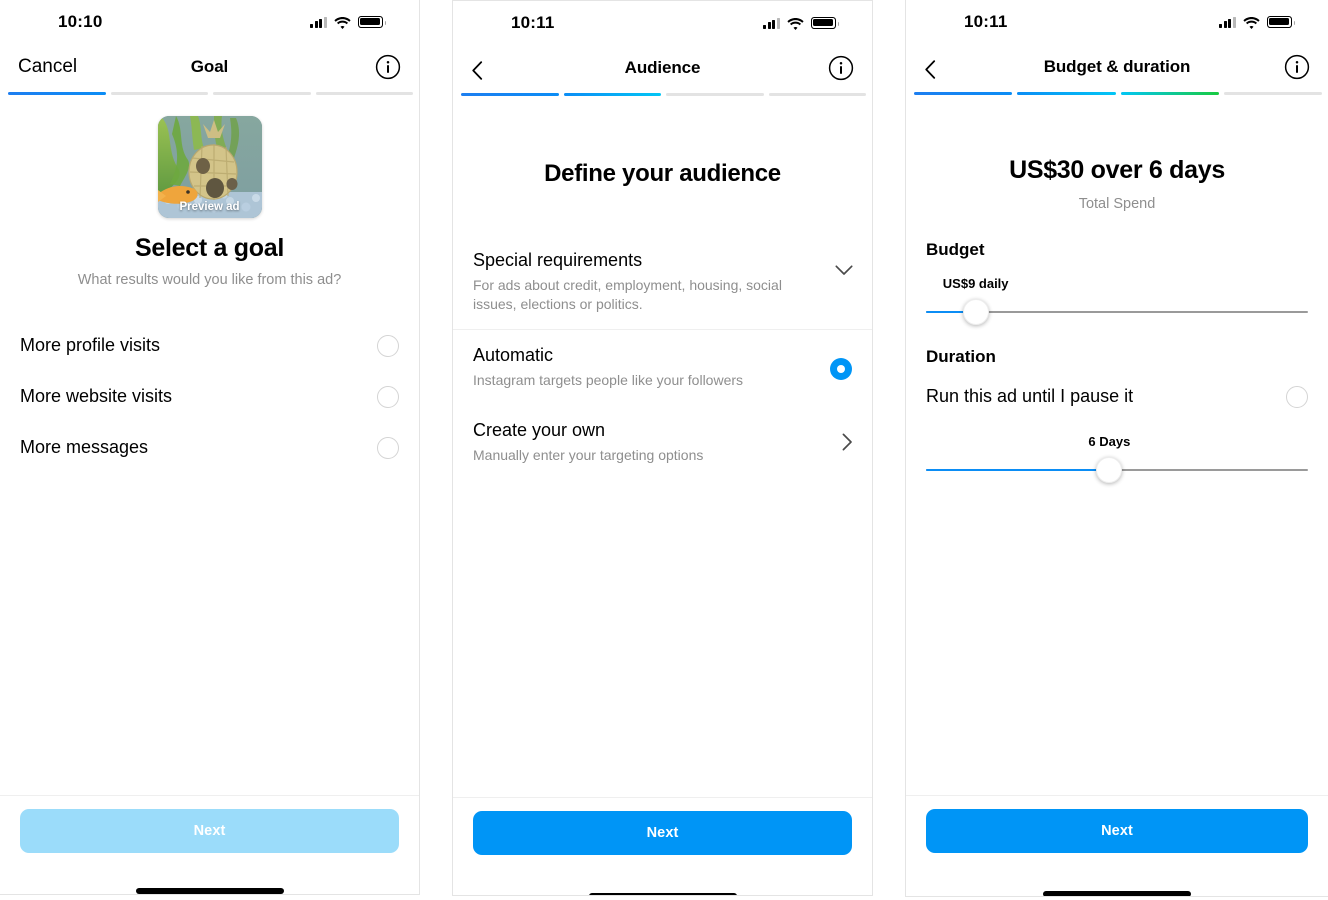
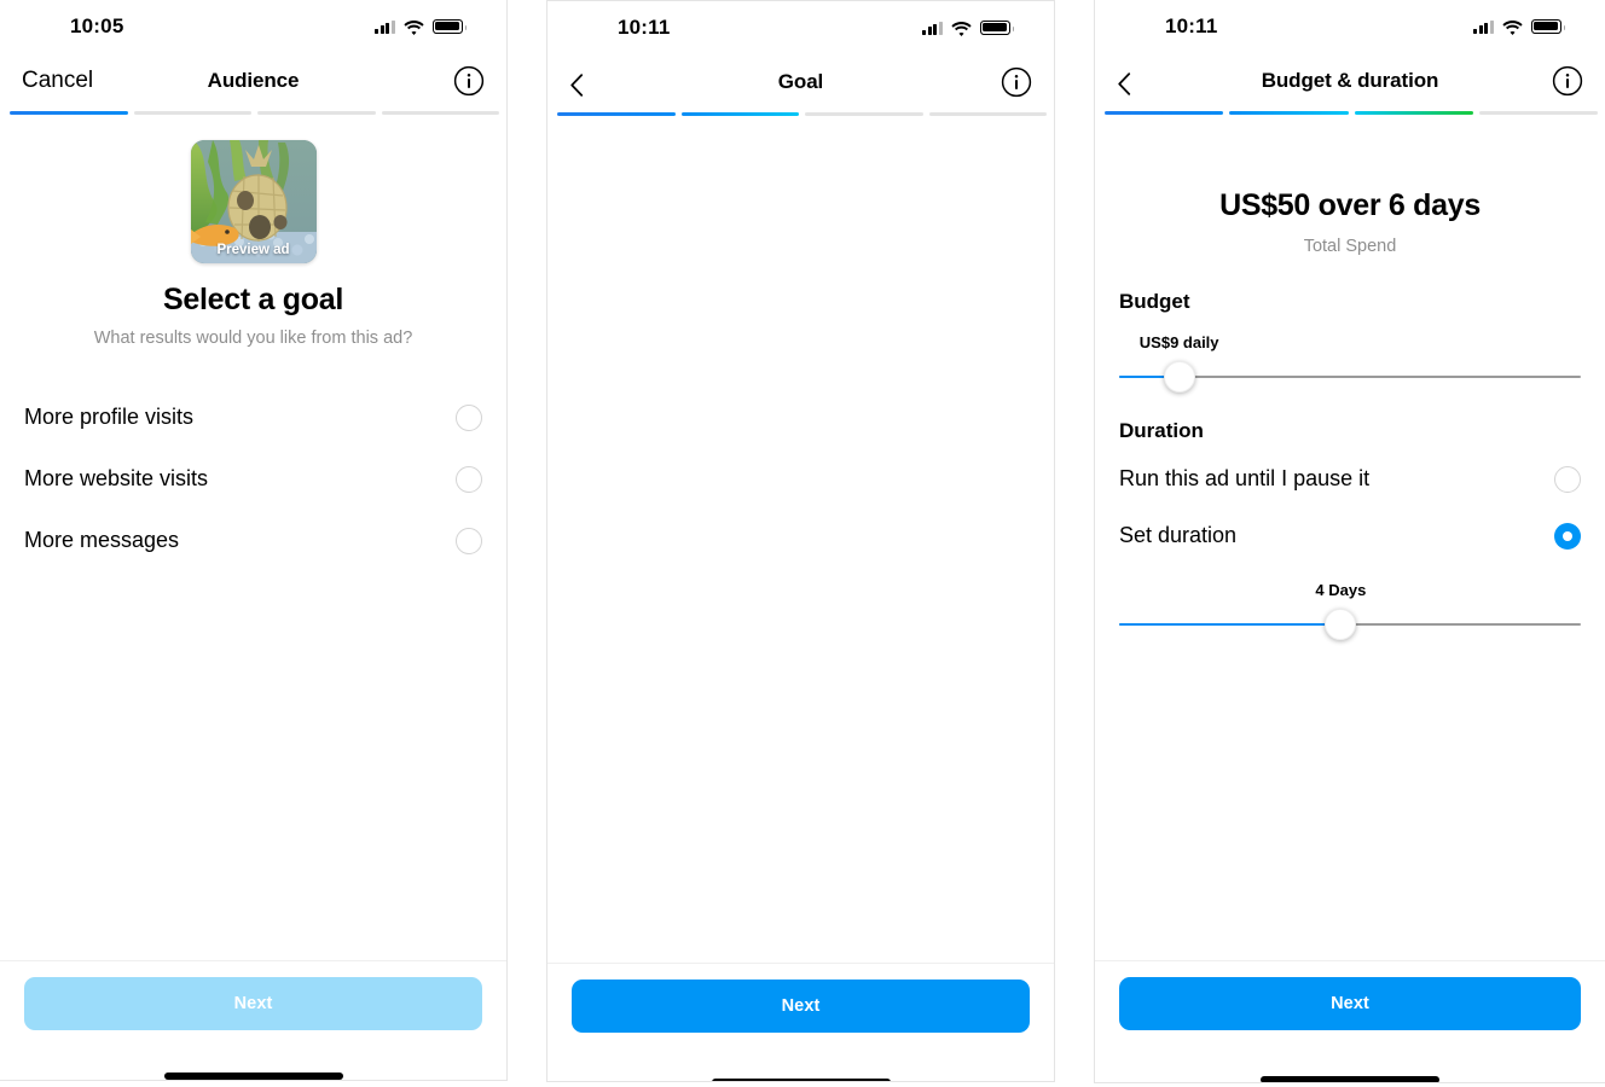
- 10:10
+ 10:05
  Cancel
- Goal
+ Audience
  Preview ad
  Select a goal
  What results would you like from this ad?
  More profile visits
  More website visits
  More messages
  Next
  10:11
- Audience
+ Goal
- Define your audience
- Special requirements
- For ads about credit, employment, housing, social issues, elections or politics.
- Automatic
- Instagram targets people like your followers
- Create your own
- Manually enter your targeting options
  Next
  10:11
  Budget & duration
- US$30 over 6 days
+ US$50 over 6 days
  Total Spend
  Budget
  US$9 daily
  Duration
  Run this ad until I pause it
+ Set duration
- 6 Days
+ 4 Days
  Next
